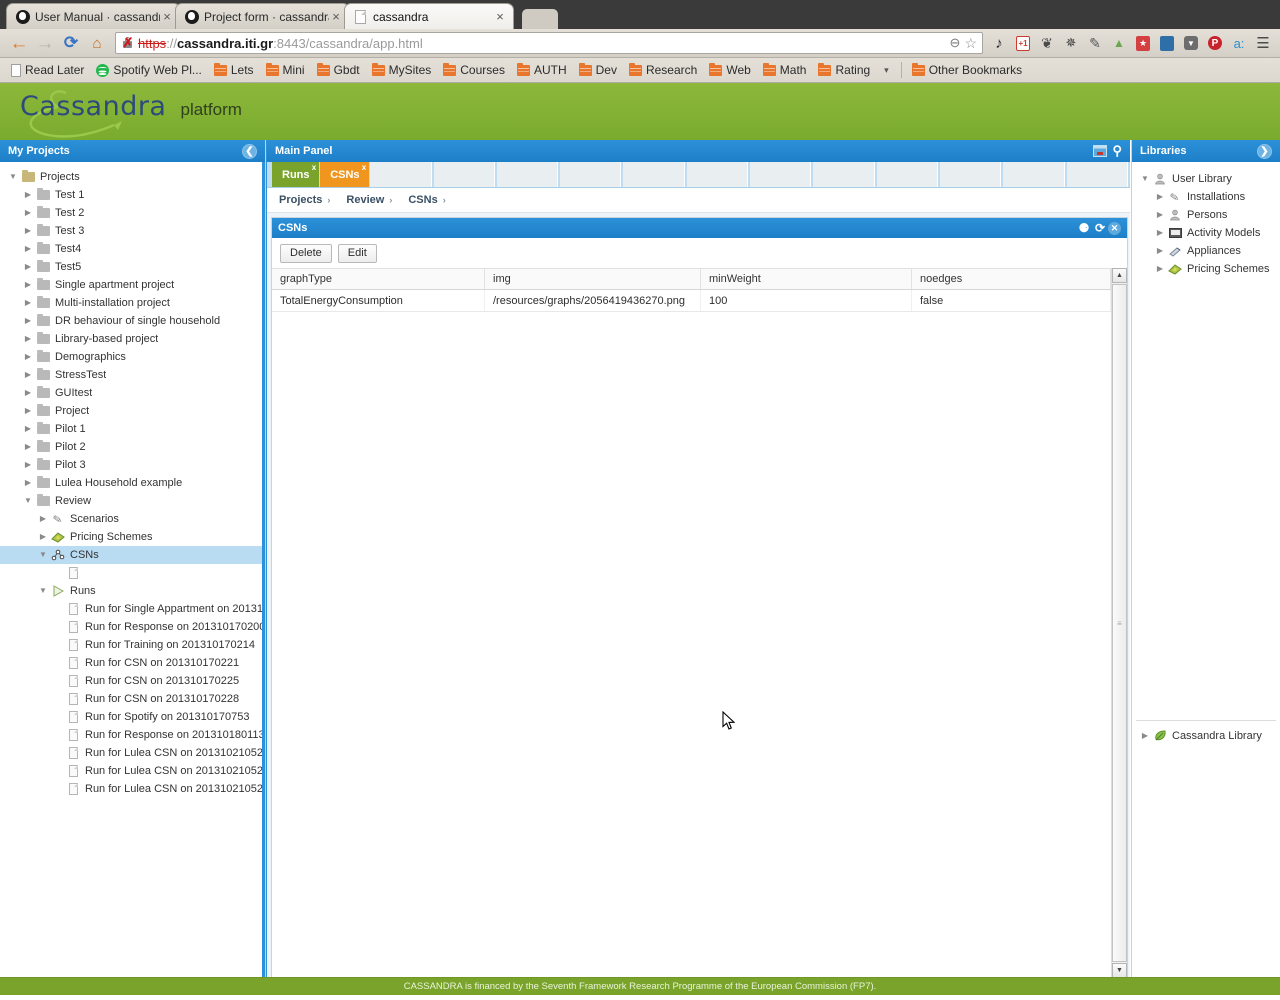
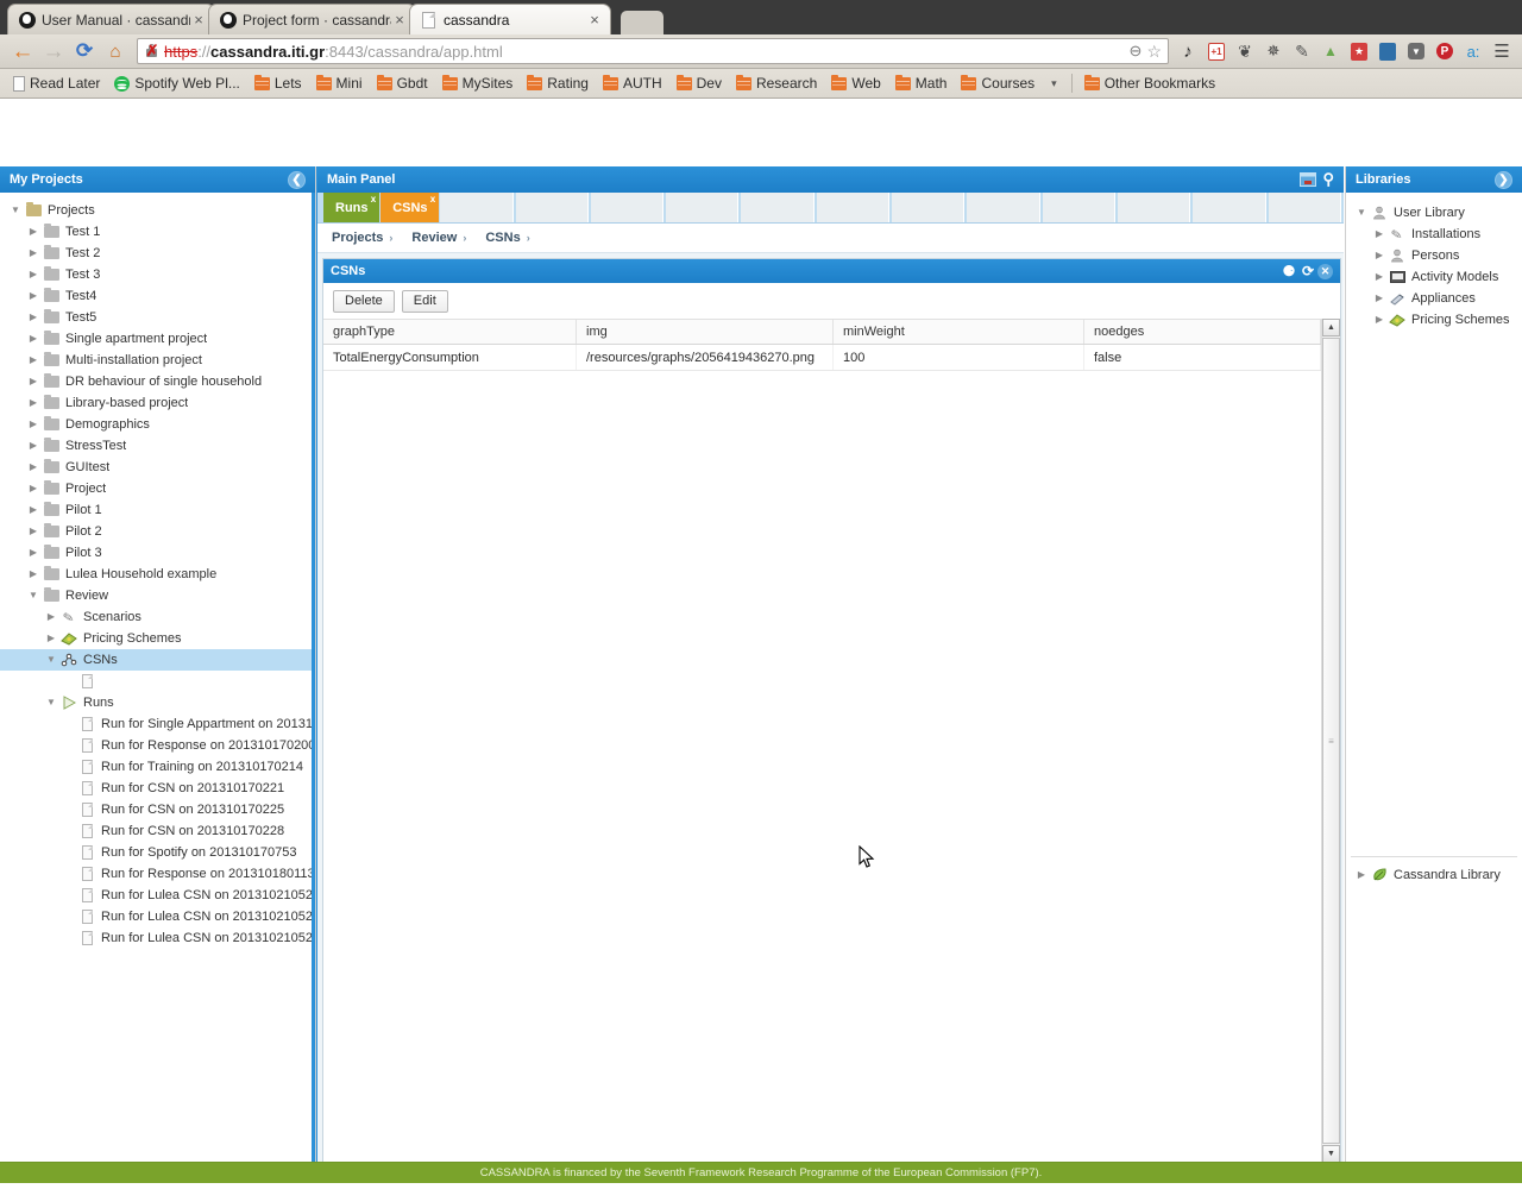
  User Manual · cassand
  ×
  Project form · cassandr
  ×
  cassandra
  ×
  ←
  →
  ⟳
  ⌂
  ✗
  https
  ://
  cassandra.iti.gr
  :8443/cassandra/app.html
  ⊖
  ☆
  ♪
  +1
  ❦
  ✵
  ✎
  ▲
  ★
  ▼
  P
  a:
  ☰
  Read Later
  Spotify Web Pl...
  Lets
  Mini
  Gbdt
  MySites
- Courses
+ Rating
  AUTH
  Dev
  Research
  Web
  Math
- Rating
+ Courses
  ▾
  Other Bookmarks
- Cassandra
- platform
  My Projects
  ❮
  ▼
  Projects
  ▶
  Test 1
  ▶
  Test 2
  ▶
  Test 3
  ▶
  Test4
  ▶
  Test5
  ▶
  Single apartment project
  ▶
  Multi-installation project
  ▶
  DR behaviour of single household
  ▶
  Library-based project
  ▶
  Demographics
  ▶
  StressTest
  ▶
  GUItest
  ▶
  Project
  ▶
  Pilot 1
  ▶
  Pilot 2
  ▶
  Pilot 3
  ▶
  Lulea Household example
  ▼
  Review
  ▶
  Scenarios
  ▶
  Pricing Schemes
  ▼
  CSNs
  ▼
  Runs
  Run for Single Appartment on 20131
  Run for Response on 20131017020
  Run for Training on 201310170214
  Run for CSN on 201310170221
  Run for CSN on 201310170225
  Run for CSN on 201310170228
  Run for Spotify on 201310170753
  Run for Response on 20131018011
  Run for Lulea CSN on 20131021052
  Run for Lulea CSN on 20131021052
  Run for Lulea CSN on 20131021052
  Main Panel
  ⚲
  Runs
  x
  CSNs
  x
  Projects
  ›
  Review
  ›
  CSNs
  ›
  CSNs
  ⚈
  ⟳
  ✕
  Delete
  Edit
  graphType
  img
  minWeight
  noedges
  TotalEnergyConsumption
  /resources/graphs/2056419436270.png
  100
  false
  ≡
  Libraries
  ❯
  ▼
  User Library
  ▶
  Installations
  ▶
  Persons
  ▶
  Activity Models
  ▶
  Appliances
  ▶
  Pricing Schemes
  ▶
  Cassandra Library
  CASSANDRA is financed by the Seventh Framework Research Programme of the European Commission (FP7).
